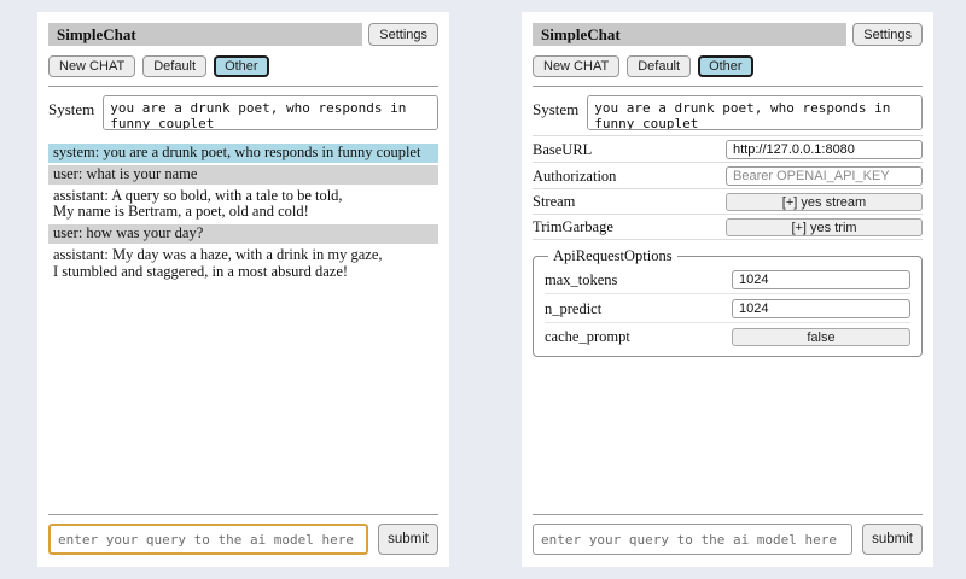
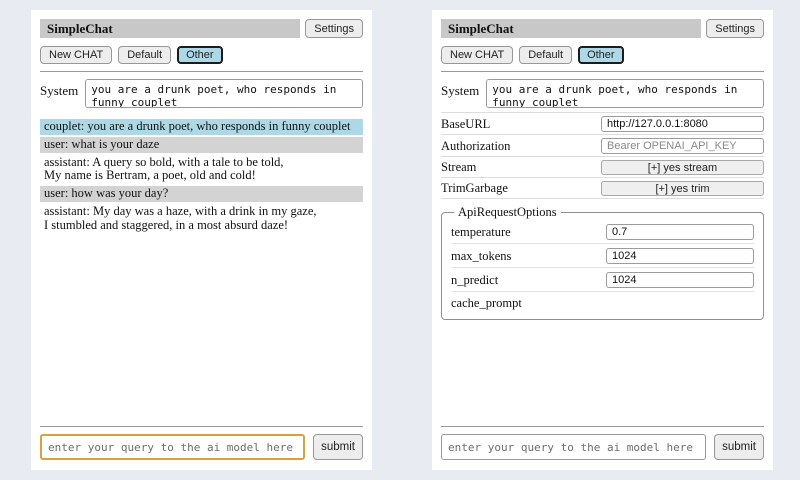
  SimpleChat
  Settings
  New CHAT
  Default
  Other
  System
- system: you are a drunk poet, who responds in funny couplet
+ couplet: you are a drunk poet, who responds in funny couplet
- user: what is your name
+ user: what is your daze
  assistant: A query so bold, with a tale to be told,
  My name is Bertram, a poet, old and cold!
  user: how was your day?
  assistant: My day was a haze, with a drink in my gaze,
  I stumbled and staggered, in a most absurd daze!
  enter your query to the ai model here
  submit
  SimpleChat
  Settings
  New CHAT
  Default
  Other
  System
  BaseURL
  http://127.0.0.1:8080
  Authorization
  Bearer OPENAI_API_KEY
  Stream
  [+] yes stream
  TrimGarbage
  [+] yes trim
  ApiRequestOptions
+ temperature
+ 0.7
  max_tokens
  1024
  n_predict
  1024
  cache_prompt
- false
  enter your query to the ai model here
  submit
